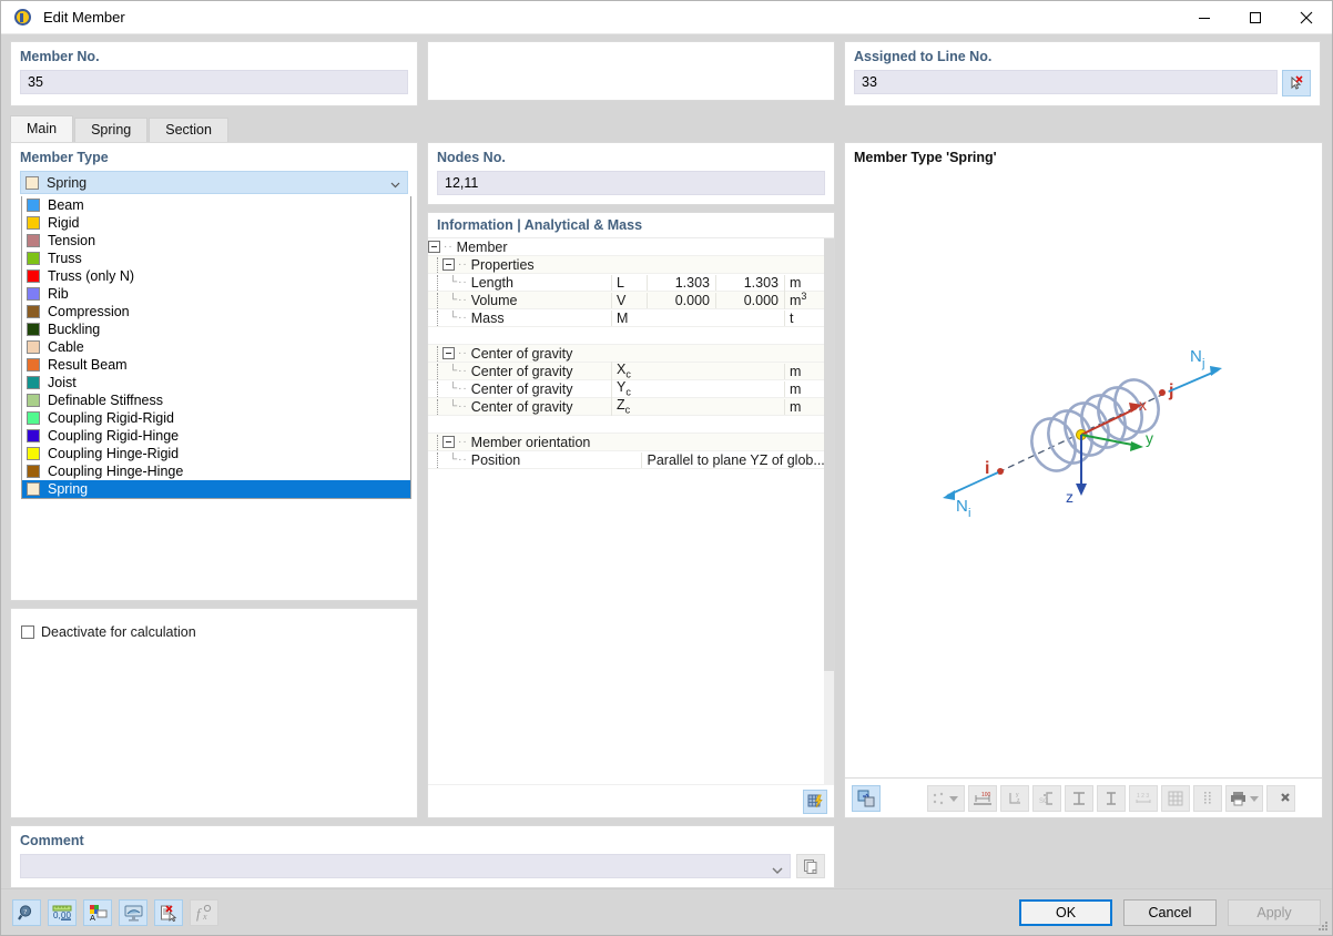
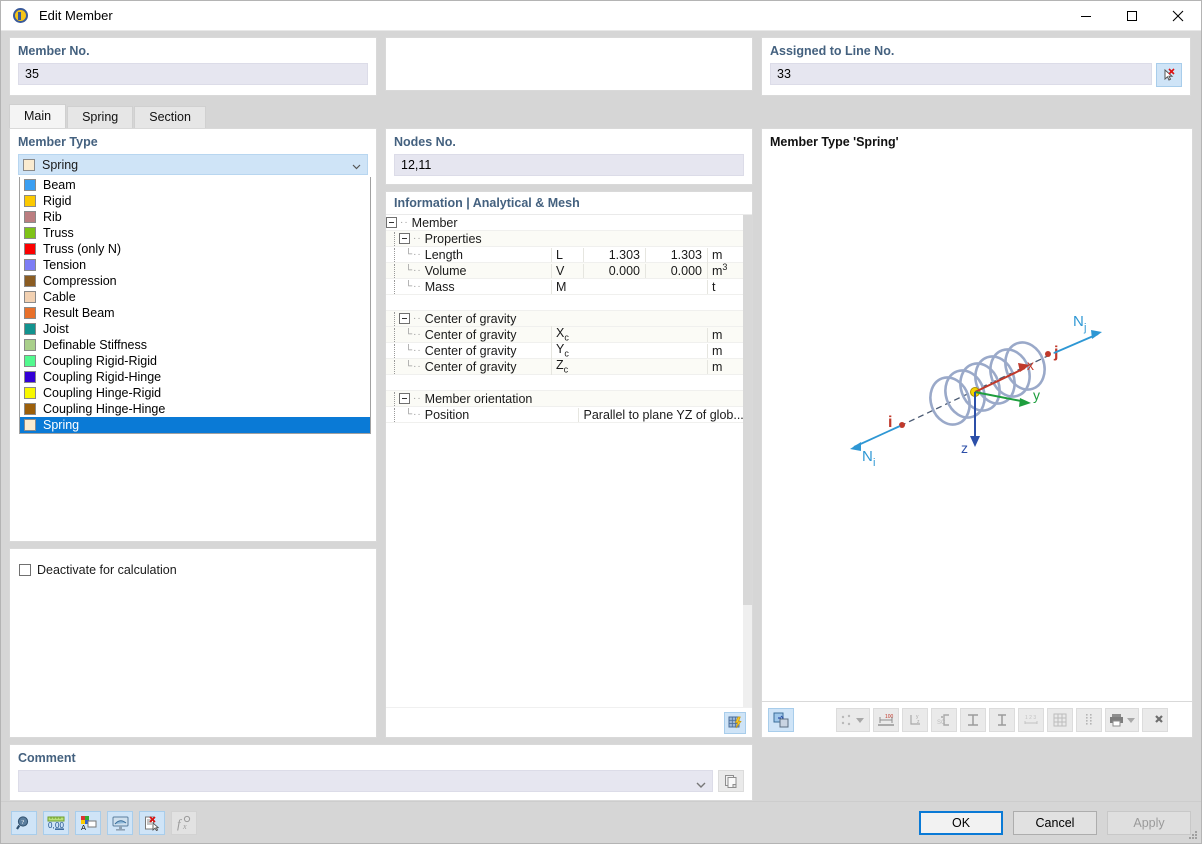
  Edit Member
  Member No.
  35
  Assigned to Line No.
  33
  Main
  Spring
  Section
  Member Type
  Spring
  Beam
  Rigid
- Tension
+ Rib
  Truss
  Truss (only N)
- Rib
+ Tension
  Compression
- Buckling
  Cable
  Result Beam
  Joist
  Definable Stiffness
  Coupling Rigid-Rigid
  Coupling Rigid-Hinge
  Coupling Hinge-Rigid
  Coupling Hinge-Hinge
  Spring
  Deactivate for calculation
  Nodes No.
  12,11
- Information | Analytical & Mass
+ Information | Analytical & Mesh
  ··
  Member
  ··
  Properties
  └··
  Length
  L
  1.303
  1.303
  m
  └··
  Volume
  V
  0.000
  0.000
  m3
  └··
  Mass
  M
  t
  ··
  Center of gravity
  └··
  Center of gravity
  Xc
  m
  └··
  Center of gravity
  Yc
  m
  └··
  Center of gravity
  Zc
  m
  ··
  Member orientation
  └··
  Position
  Parallel to plane YZ of glob..
  Member Type 'Spring'
  i
  N
  i
  N
  j
  x
  y
  z
  Comment
  0,
  00
  A
  f
  x
  OK
  Cancel
  Apply
